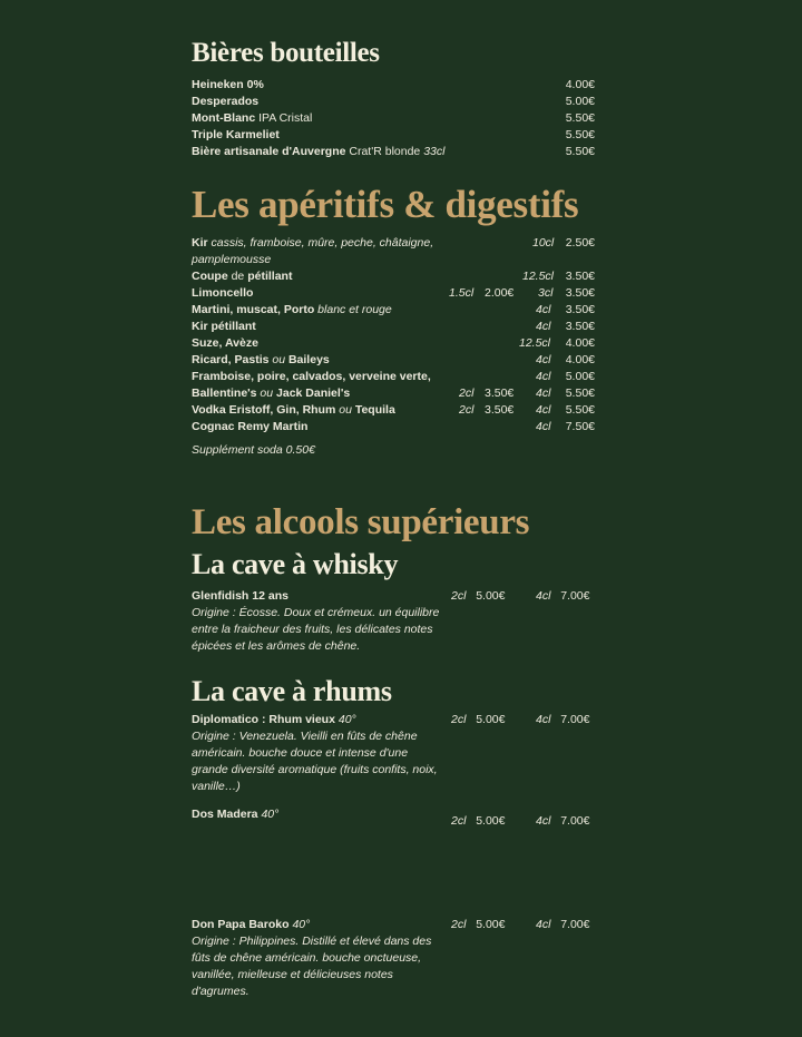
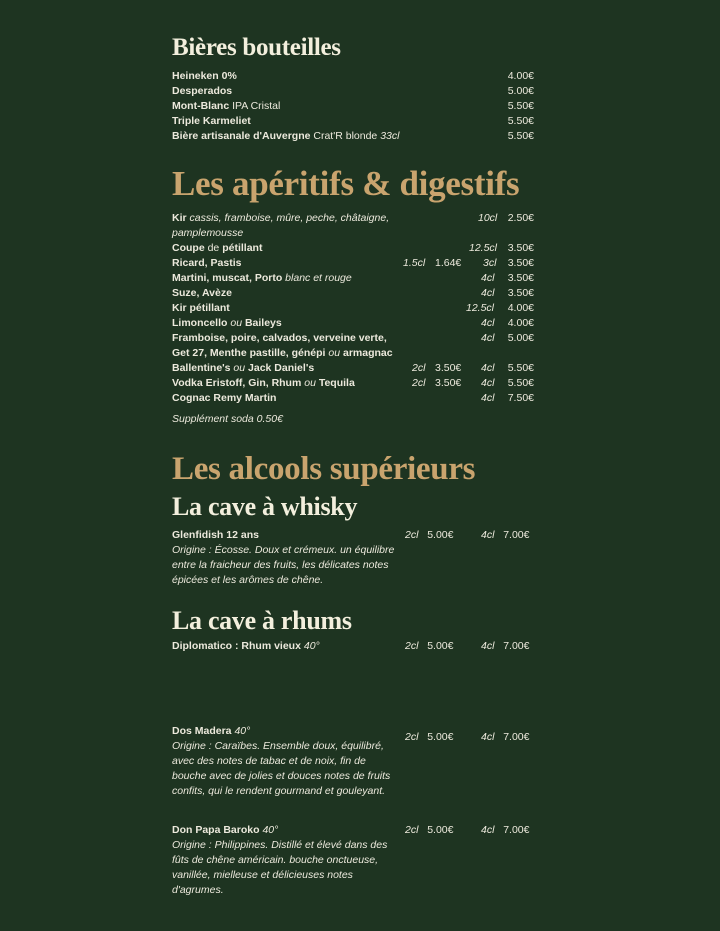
  Bières bouteilles
  Heineken 0%
  4.00€
  Desperados
  5.00€
  Mont-Blanc IPA Cristal
  5.50€
  Triple Karmeliet
  5.50€
  Bière artisanale d'Auvergne Crat'R blonde 33cl
  5.50€
  Les apéritifs & digestifs
  Kir cassis, framboise, mûre, peche, châtaigne,
  10cl
  2.50€
  pamplemousse
  Coupe de pétillant
  12.5cl
  3.50€
- Limoncello
+ Ricard, Pastis
  1.5cl
- 2.00€
+ 1.64€
  3cl
  3.50€
  Martini, muscat, Porto blanc et rouge
  4cl
  3.50€
- Kir pétillant
+ Suze, Avèze
  4cl
  3.50€
- Suze, Avèze
+ Kir pétillant
  12.5cl
  4.00€
- Ricard, Pastis ou Baileys
+ Limoncello ou Baileys
  4cl
  4.00€
  Framboise, poire, calvados, verveine verte,
  4cl
  5.00€
+ Get 27, Menthe pastille, génépi ou armagnac
  Ballentine's ou Jack Daniel's
  2cl
  3.50€
  4cl
  5.50€
  Vodka Eristoff, Gin, Rhum ou Tequila
  2cl
  3.50€
  4cl
  5.50€
  Cognac Remy Martin
  4cl
  7.50€
  Supplément soda 0.50€
  Les alcools supérieurs
  La cave à whisky
  Glenfidish 12 ans
  Origine : Écosse. Doux et crémeux. un équilibre entre la fraicheur des fruits, les délicates notes épicées et les arômes de chêne.
  2cl 5.00€
  4cl 7.00€
  La cave à rhums
  Diplomatico : Rhum vieux 40°
- Origine : Venezuela. Vieilli en fûts de chêne américain. bouche douce et intense d'une grande diversité aromatique (fruits confits, noix, vanille…)
  2cl 5.00€
  4cl 7.00€
  Dos Madera 40°
+ Origine : Caraïbes. Ensemble doux, équilibré, avec des notes de tabac et de noix, fin de bouche avec de jolies et douces notes de fruits confits, qui le rendent gourmand et gouleyant.
  2cl 5.00€
  4cl 7.00€
  Don Papa Baroko 40°
  Origine : Philippines. Distillé et élevé dans des fûts de chêne américain. bouche onctueuse, vanillée, mielleuse et délicieuses notes d'agrumes.
  2cl 5.00€
  4cl 7.00€
